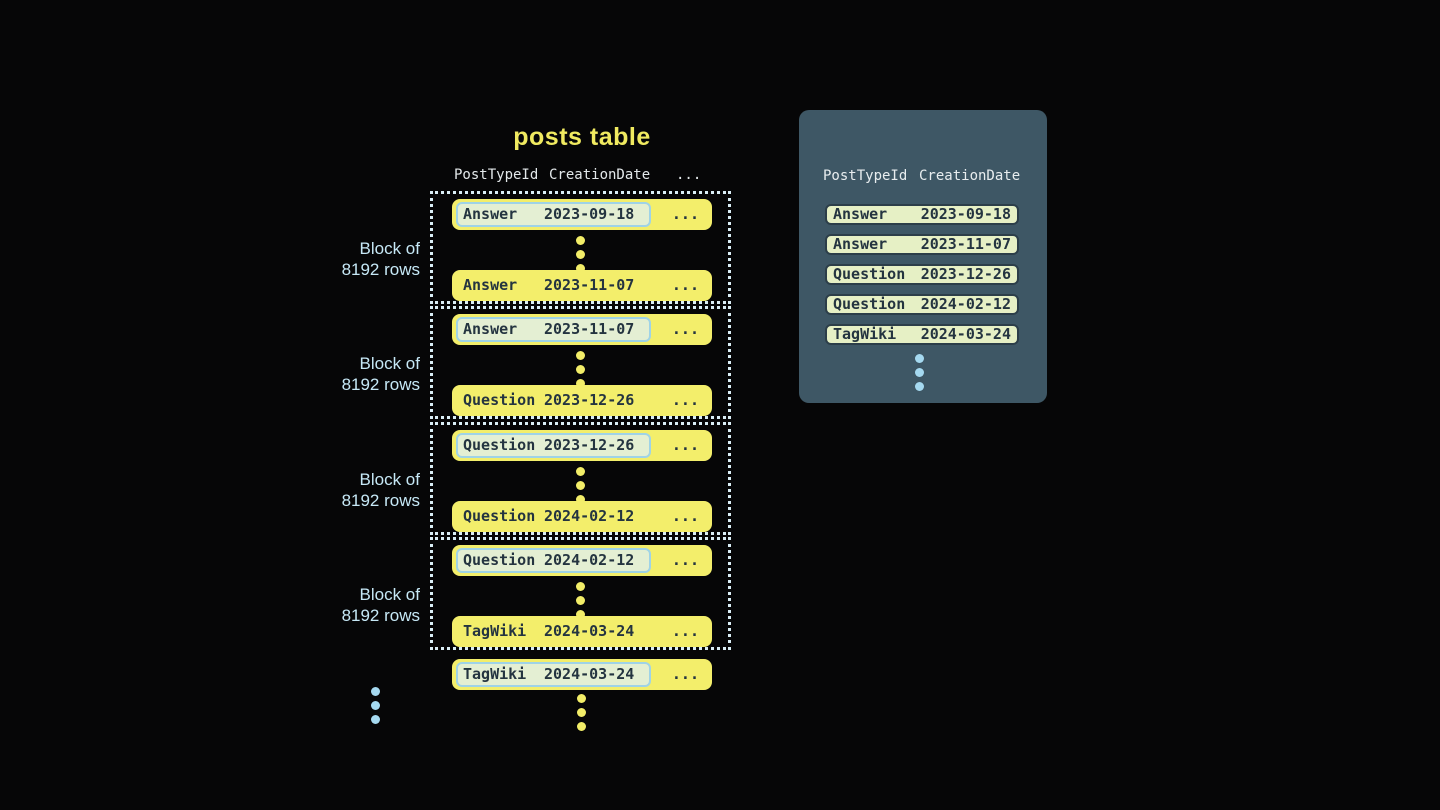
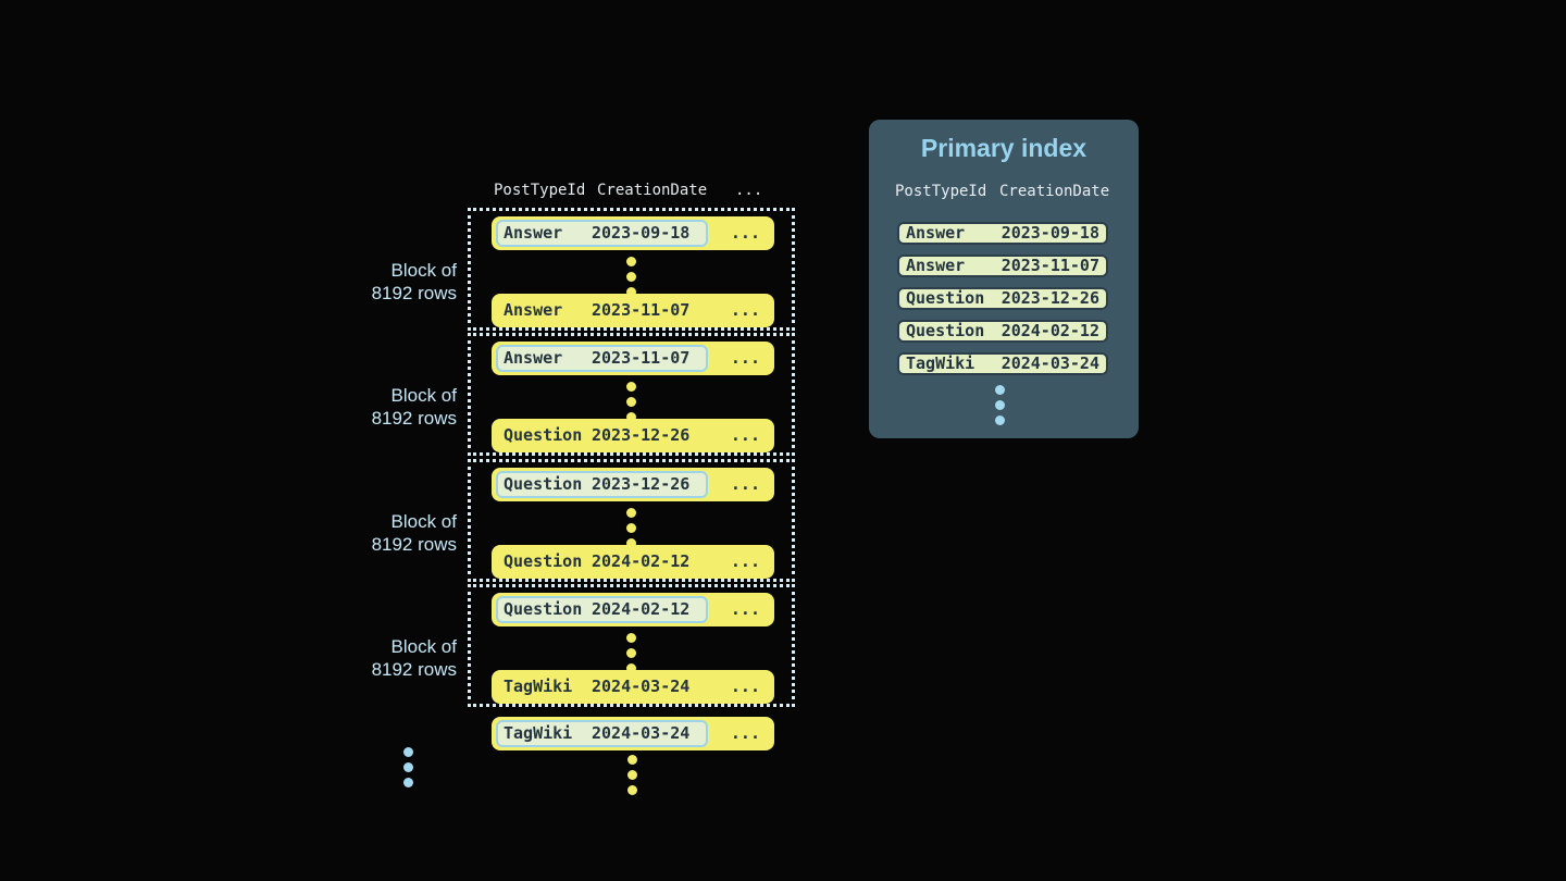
- posts table
  PostTypeId
  CreationDate
  ...
  Block of
  8192 rows
  Block of
  8192 rows
  Block of
  8192 rows
  Block of
  8192 rows
  Answer
  2023-09-18
  ...
  Answer
  2023-11-07
  ...
  Answer
  2023-11-07
  ...
  Question
  2023-12-26
  ...
  Question
  2023-12-26
  ...
  Question
  2024-02-12
  ...
  Question
  2024-02-12
  ...
  TagWiki
  2024-03-24
  ...
  TagWiki
  2024-03-24
  ...
+ Primary index
  PostTypeId
  CreationDate
  Answer
  2023-09-18
  Answer
  2023-11-07
  Question
  2023-12-26
  Question
  2024-02-12
  TagWiki
  2024-03-24
